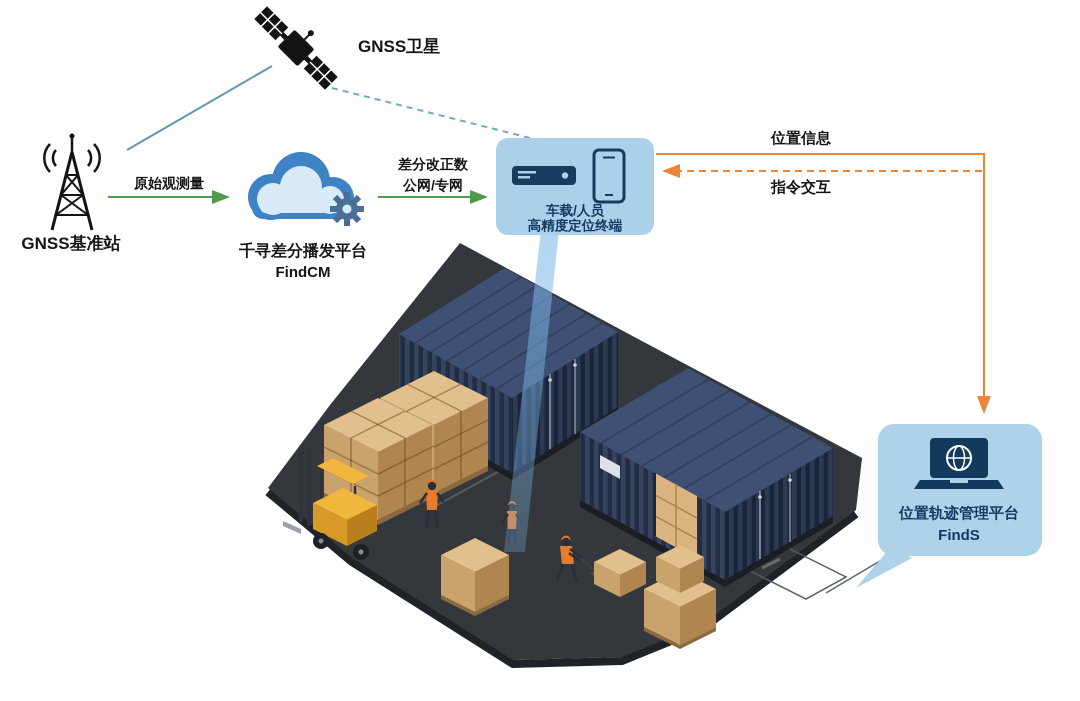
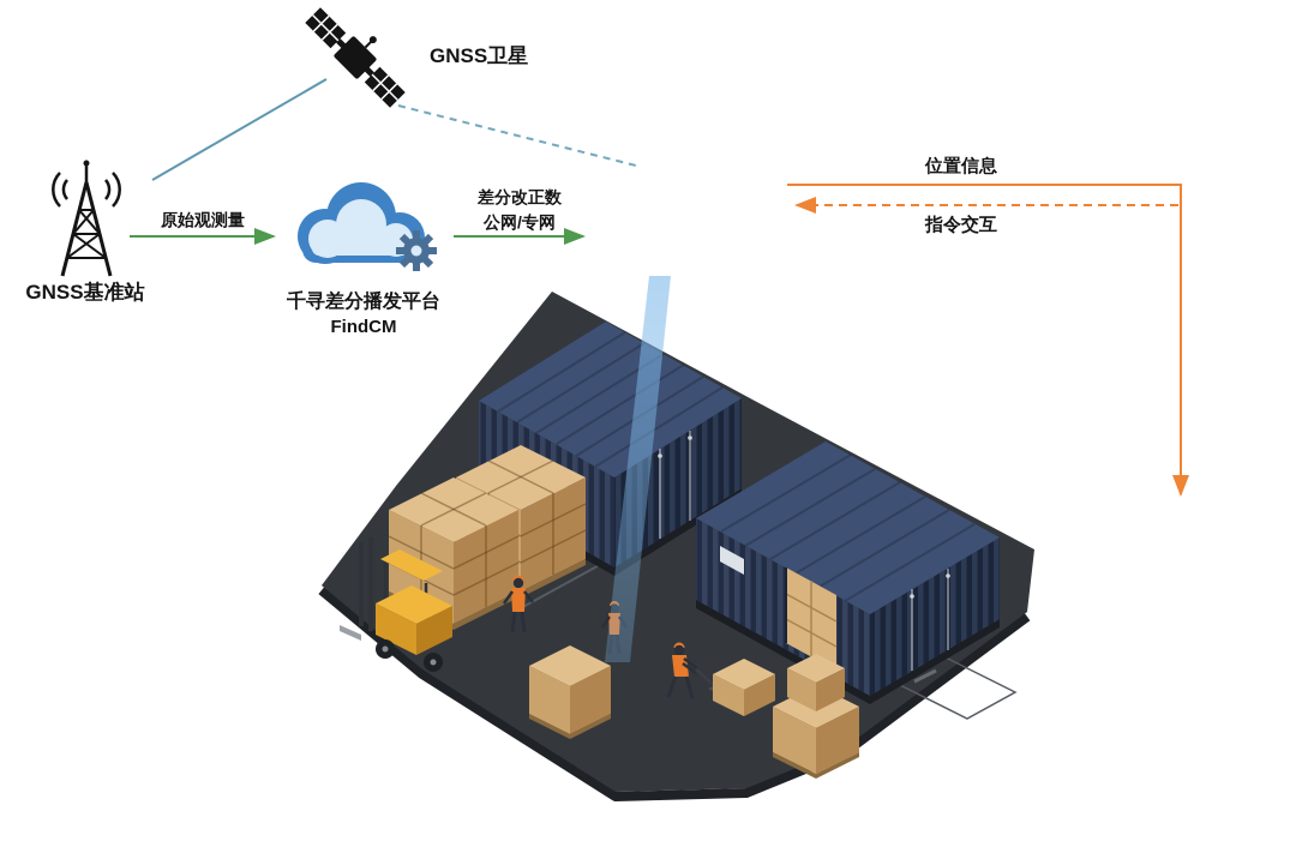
  原始观测量
  差分改正数
  公网/专网
  位置信息
  指令交互
  GNSS卫星
  GNSS基准站
  千寻差分播发平台
  FindCM
- 车载/人员
- 高精度定位终端
- 位置轨迹管理平台
- FindS
